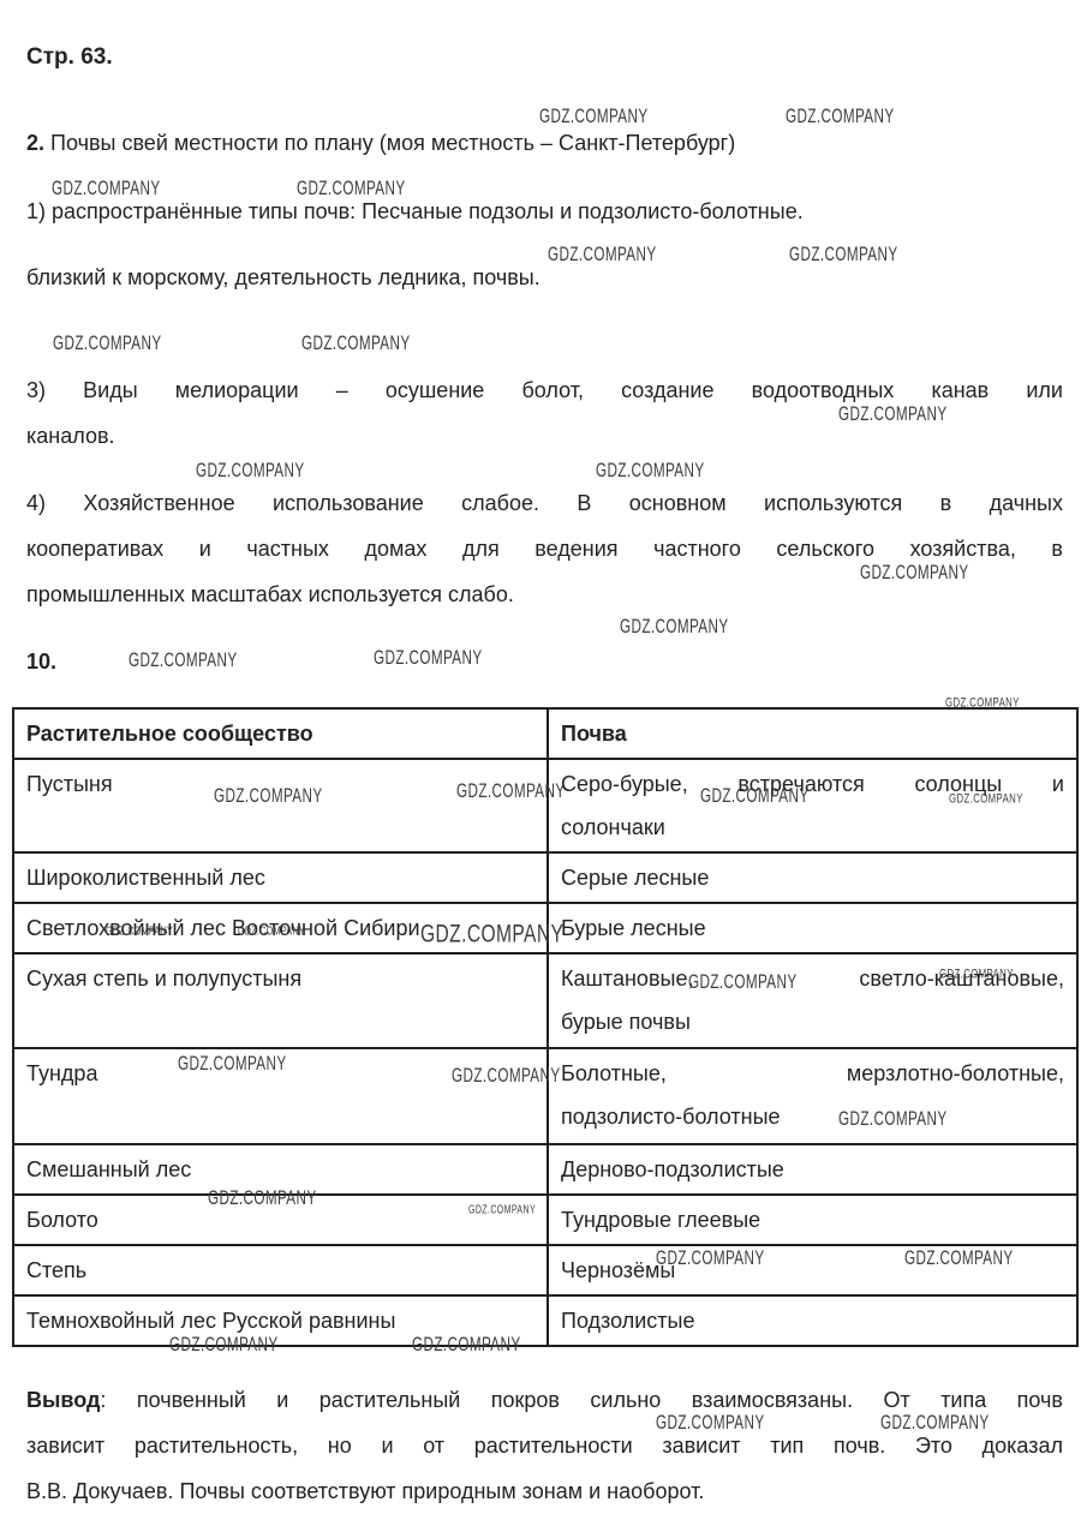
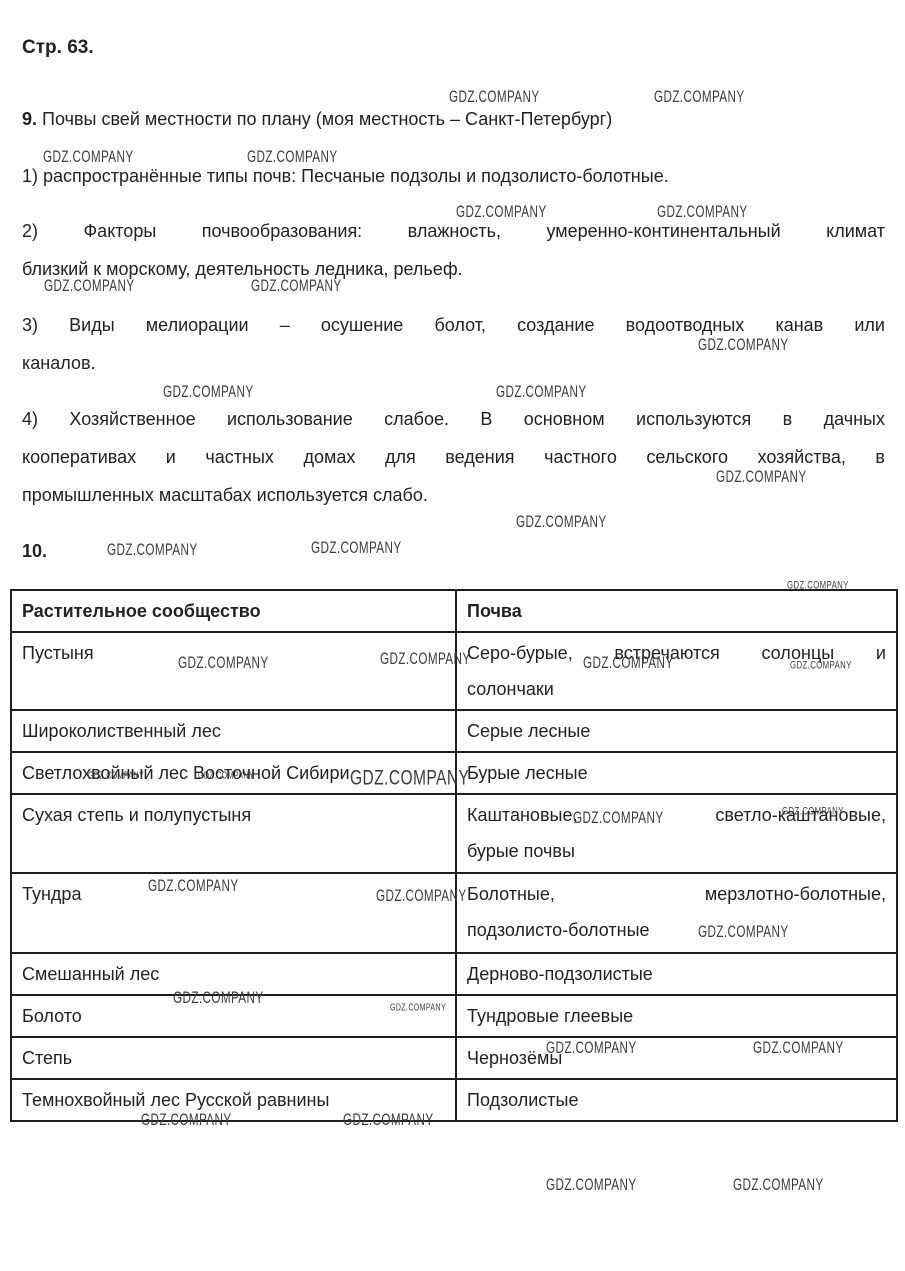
  Стр. 63.
- 2. Почвы свей местности по плану (моя местность – Санкт-Петербург)
+ 9. Почвы свей местности по плану (моя местность – Санкт-Петербург)
  1) распространённые типы почв: Песчаные подзолы и подзолисто-болотные.
+ 2) Факторы почвообразования: влажность, умеренно-континентальный климат
- близкий к морскому, деятельность ледника, почвы.
+ близкий к морскому, деятельность ледника, рельеф.
  3) Виды мелиорации – осушение болот, создание водоотводных канав или
  каналов.
  4) Хозяйственное использование слабое. В основном используются в дачных
  кооперативах и частных домах для ведения частного сельского хозяйства, в
  промышленных масштабах используется слабо.
  10.
  Растительное сообщество	Почва
  Пустыня	Серо-бурые, встречаются солонцы исолончаки
  Широколиственный лес	Серые лесные
  Светлохвойный лес Восточной Сибири	Бурые лесные
  Сухая степь и полупустыня	Каштановые, светло-каштановые,бурые почвы
  Тундра	Болотные, мерзлотно-болотные,подзолисто-болотные
  Смешанный лес	Дерново-подзолистые
  Болото	Тундровые глеевые
  Степь	Чернозёмы
  Темнохвойный лес Русской равнины	Подзолистые
- Вывод: почвенный и растительный покров сильно взаимосвязаны. От типа почв
- зависит растительность, но и от растительности зависит тип почв. Это доказал
- В.В. Докучаев. Почвы соответствуют природным зонам и наоборот.
  GDZ.COMPANY
  GDZ.COMPANY
  GDZ.COMPANY
  GDZ.COMPANY
  GDZ.COMPANY
  GDZ.COMPANY
  GDZ.COMPANY
  GDZ.COMPANY
  GDZ.COMPANY
  GDZ.COMPANY
  GDZ.COMPANY
  GDZ.COMPANY
  GDZ.COMPANY
  GDZ.COMPANY
  GDZ.COMPANY
  GDZ.COMPANY
  GDZ.COMPANY
  GDZ.COMPANY
  GDZ.COMPANY
  GDZ.COMPANY
  GDZ.COMPANY
  GDZ.COMPANY
  GDZ.COMPANY
  GDZ.COMPANY
  GDZ.COMPANY
  GDZ.COMPANY
  GDZ.COMPANY
  GDZ.COMPANY
  GDZ.COMPANY
  GDZ.COMPANY
  GDZ.COMPANY
  GDZ.COMPANY
  GDZ.COMPANY
  GDZ.COMPANY
  GDZ.COMPANY
  GDZ.COMPANY
